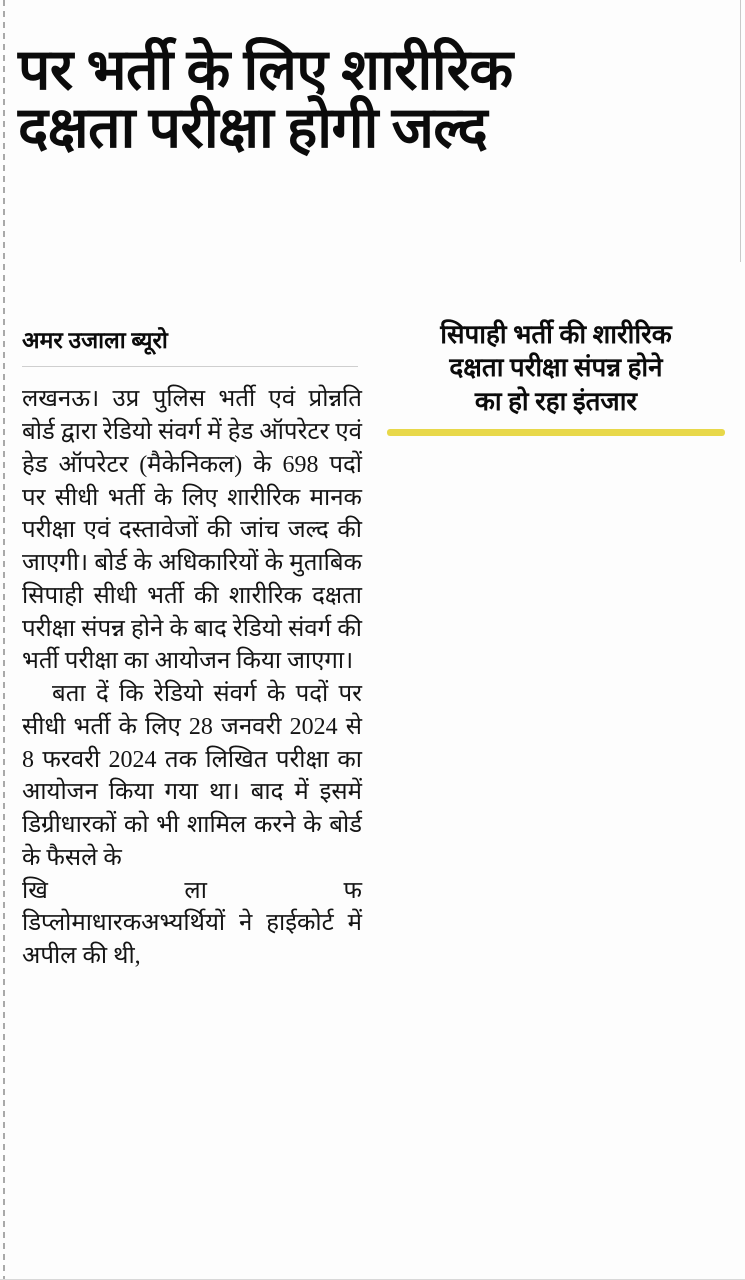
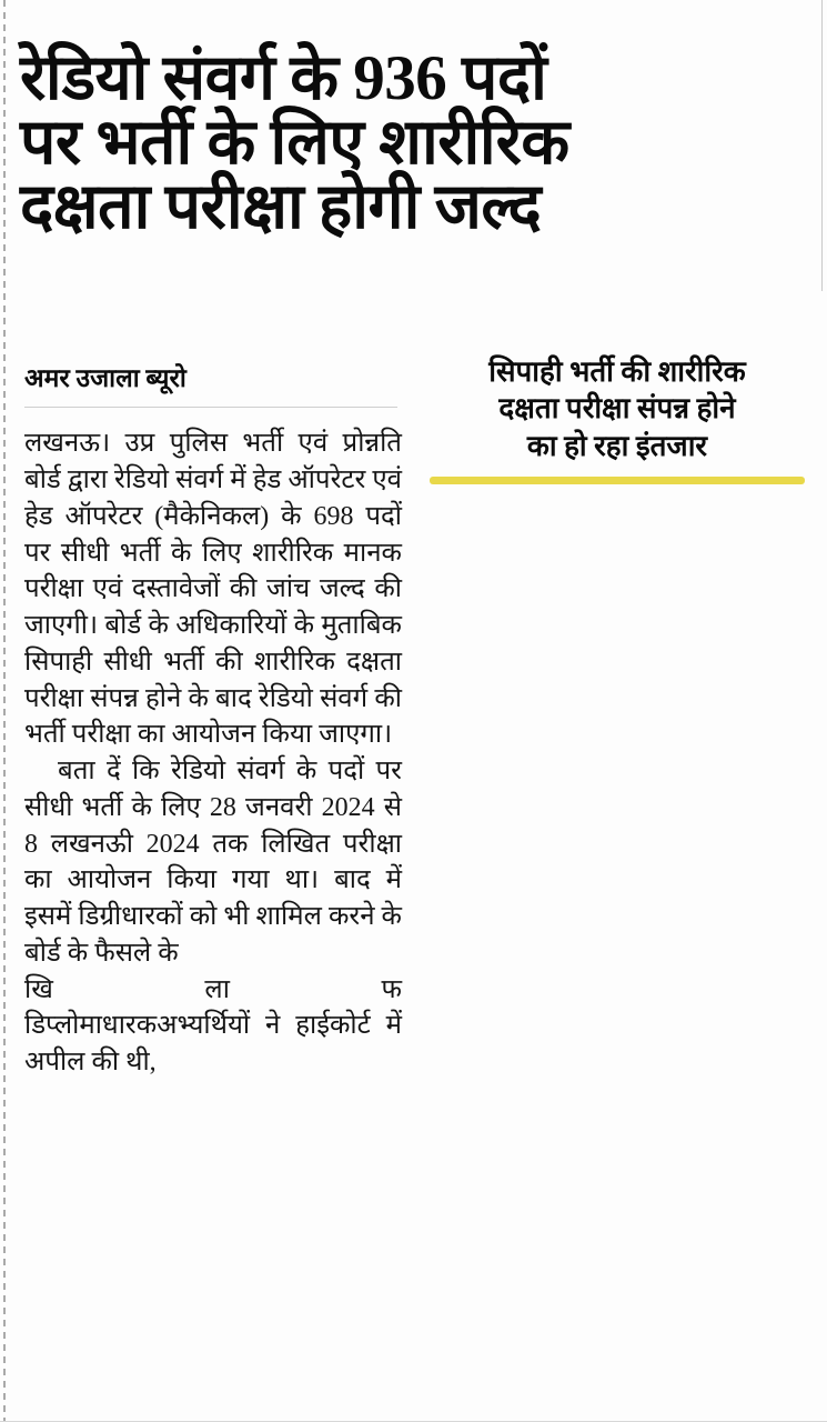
+ रेडियो संवर्ग के 936 पदों
  पर भर्ती के लिए शारीरिक
  दक्षता परीक्षा होगी जल्द
  अमर उजाला ब्यूरो
  लखनऊ। उप्र पुलिस भर्ती एवं प्रोन्नति बोर्ड द्वारा रेडियो संवर्ग में हेड ऑपरेटर एवं हेड ऑपरेटर (मैकेनिकल) के 698 पदों पर सीधी भर्ती के लिए शारीरिक मानक परीक्षा एवं दस्तावेजों की जांच जल्द की जाएगी। बोर्ड के अधिकारियों के मुताबिक सिपाही सीधी भर्ती की शारीरिक दक्षता परीक्षा संपन्न होने के बाद रेडियो संवर्ग की भर्ती परीक्षा का आयोजन किया जाएगा।
- बता दें कि रेडियो संवर्ग के पदों पर सीधी भर्ती के लिए 28 जनवरी 2024 से 8 फरवरी 2024 तक लिखित परीक्षा का आयोजन किया गया था। बाद में इसमें डिग्रीधारकों को भी शामिल करने के बोर्ड के फैसले के
+ बता दें कि रेडियो संवर्ग के पदों पर सीधी भर्ती के लिए 28 जनवरी 2024 से 8 लखनऊी 2024 तक लिखित परीक्षा का आयोजन किया गया था। बाद में इसमें डिग्रीधारकों को भी शामिल करने के बोर्ड के फैसले के
  खि
  ला
  फ
  डिप्लोमाधारकअभ्यर्थियों ने हाईकोर्ट में अपील की थी,
  सिपाही भर्ती की शारीरिक
  दक्षता परीक्षा संपन्न होने
  का हो रहा इंतजार
